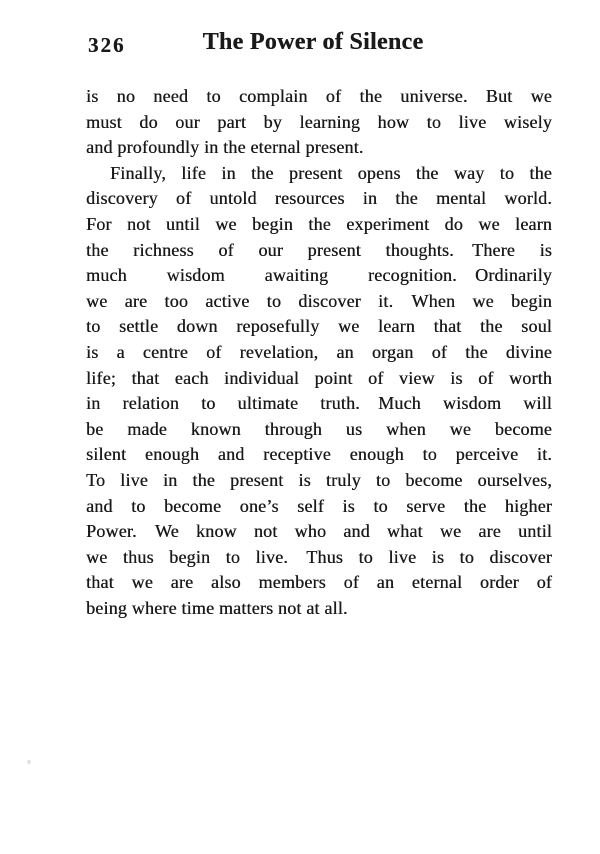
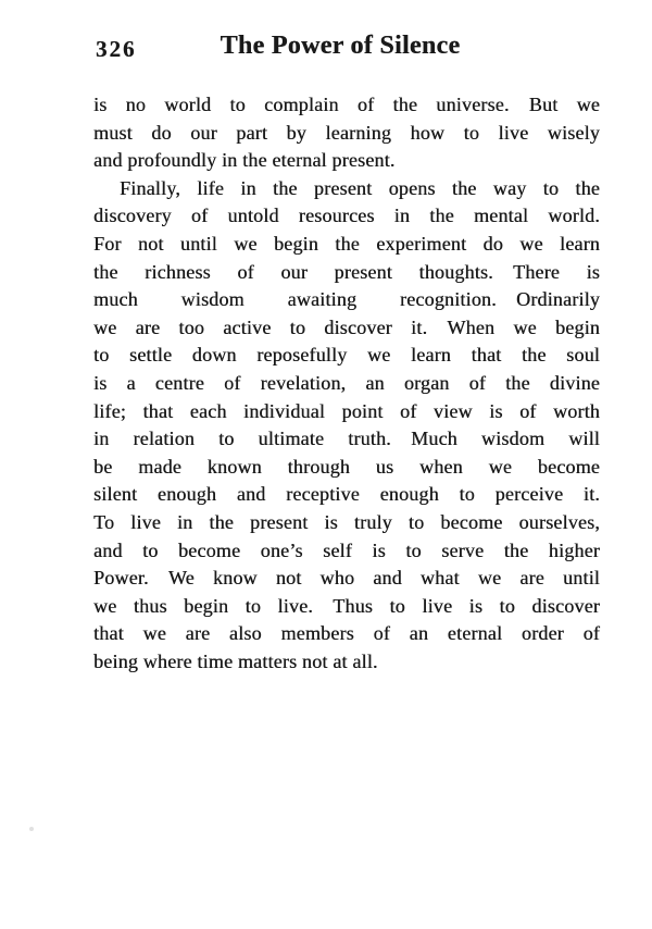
  326
  The Power of Silence
- is no need to complain of the universe. But we
+ is no world to complain of the universe. But we
  must do our part by learning how to live wisely
  and profoundly in the eternal present.
  Finally, life in the present opens the way to the
  discovery of untold resources in the mental world.
  For not until we begin the experiment do we learn
  the richness of our present thoughts. There is
  much wisdom awaiting recognition. Ordinarily
  we are too active to discover it. When we begin
  to settle down reposefully we learn that the soul
  is a centre of revelation, an organ of the divine
  life; that each individual point of view is of worth
  in relation to ultimate truth. Much wisdom will
  be made known through us when we become
  silent enough and receptive enough to perceive it.
  To live in the present is truly to become ourselves,
  and to become one’s self is to serve the higher
  Power. We know not who and what we are until
  we thus begin to live. Thus to live is to discover
  that we are also members of an eternal order of
  being where time matters not at all.
